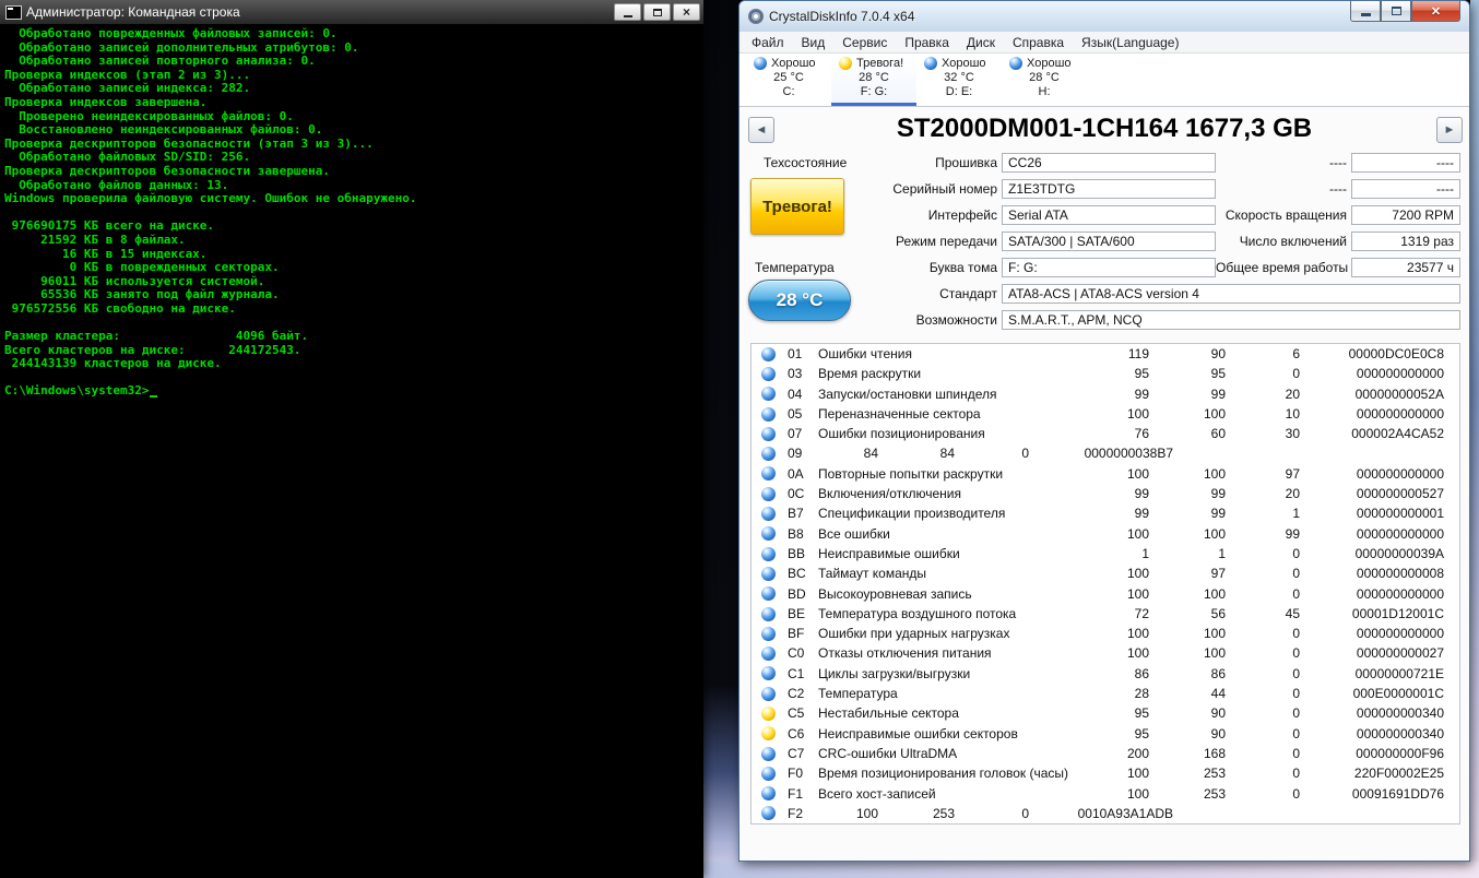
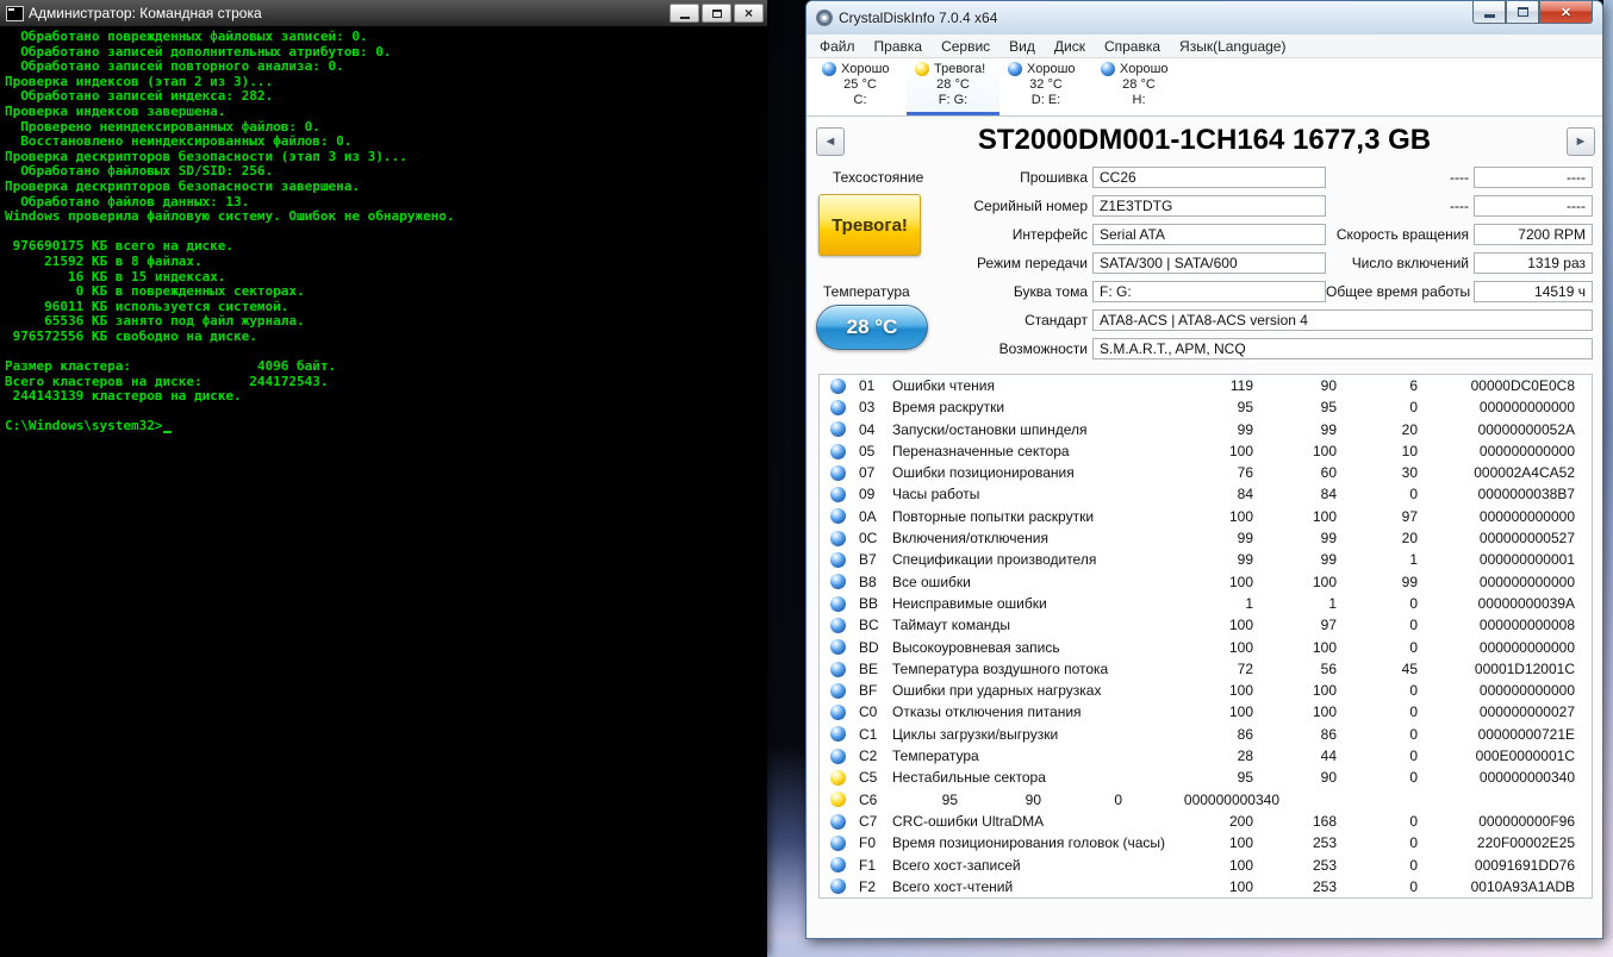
  Администратор: Командная строка
  ×
  Обработано поврежденных файловых записей: 0.
  Обработано записей дополнительных атрибутов: 0.
  Обработано записей повторного анализа: 0.
  Проверка индексов (этап 2 из 3)...
  Обработано записей индекса: 282.
  Проверка индексов завершена.
  Проверено неиндексированных файлов: 0.
  Восстановлено неиндексированных файлов: 0.
  Проверка дескрипторов безопасности (этап 3 из 3)...
  Обработано файловых SD/SID: 256.
  Проверка дескрипторов безопасности завершена.
  Обработано файлов данных: 13.
  Windows проверила файловую систему. Ошибок не обнаружено.
  976690175 КБ всего на диске.
  21592 КБ в 8 файлах.
  16 КБ в 15 индексах.
  0 КБ в поврежденных секторах.
  96011 КБ используется системой.
  65536 КБ занято под файл журнала.
  976572556 КБ свободно на диске.
  Размер кластера: 4096 байт.
  Всего кластеров на диске: 244172543.
  244143139 кластеров на диске.
  C:\Windows\system32>
  CrystalDiskInfo 7.0.4 x64
  ✕
  Файл
- Вид
+ Правка
  Сервис
- Правка
+ Вид
  Диск
  Справка
  Язык(Language)
  Хорошо
  25 °C
  C:
  Тревога!
  28 °C
  F: G:
  Хорошо
  32 °C
  D: E:
  Хорошо
  28 °C
  H:
  ◄
  ►
  ST2000DM001-1CH164 1677,3 GB
  Техсостояние
  Тревога!
  Температура
  28 °C
  Прошивка
  CC26
  Серийный номер
  Z1E3TDTG
  Интерфейс
  Serial ATA
  Режим передачи
  SATA/300 | SATA/600
  Буква тома
  F: G:
  ----
  ----
  ----
  ----
  Скорость вращения
  7200 RPM
  Число включений
  1319 раз
  Общее время работы
- 23577 ч
+ 14519 ч
  Стандарт
  ATA8-ACS | ATA8-ACS version 4
  Возможности
  S.M.A.R.T., APM, NCQ
  01
  Ошибки чтения
  119
  90
  6
  00000DC0E0C8
  03
  Время раскрутки
  95
  95
  0
  000000000000
  04
  Запуски/остановки шпинделя
  99
  99
  20
  00000000052A
  05
  Переназначенные сектора
  100
  100
  10
  000000000000
  07
  Ошибки позиционирования
  76
  60
  30
  000002A4CA52
  09
+ Часы работы
  84
  84
  0
  0000000038B7
  0A
  Повторные попытки раскрутки
  100
  100
  97
  000000000000
  0C
  Включения/отключения
  99
  99
  20
  000000000527
  B7
  Спецификации производителя
  99
  99
  1
  000000000001
  B8
  Все ошибки
  100
  100
  99
  000000000000
  BB
  Неисправимые ошибки
  1
  1
  0
  00000000039A
  BC
  Таймаут команды
  100
  97
  0
  000000000008
  BD
  Высокоуровневая запись
  100
  100
  0
  000000000000
  BE
  Температура воздушного потока
  72
  56
  45
  00001D12001C
  BF
  Ошибки при ударных нагрузках
  100
  100
  0
  000000000000
  C0
  Отказы отключения питания
  100
  100
  0
  000000000027
  C1
  Циклы загрузки/выгрузки
  86
  86
  0
  00000000721E
  C2
  Температура
  28
  44
  0
  000E0000001C
  C5
  Нестабильные сектора
  95
  90
  0
  000000000340
  C6
- Неисправимые ошибки секторов
  95
  90
  0
  000000000340
  C7
  CRC-ошибки UltraDMA
  200
  168
  0
  000000000F96
  F0
  Время позиционирования головок (часы)
  100
  253
  0
  220F00002E25
  F1
  Всего хост-записей
  100
  253
  0
  00091691DD76
  F2
+ Всего хост-чтений
  100
  253
  0
  0010A93A1ADB
